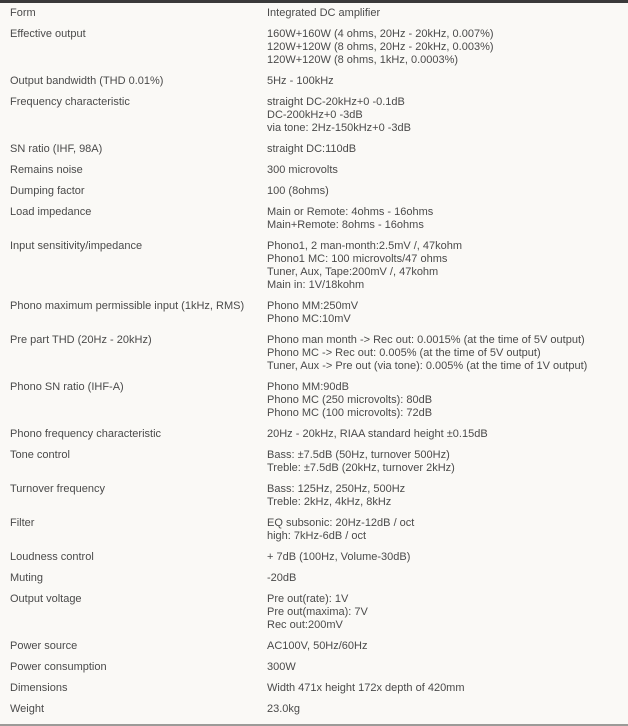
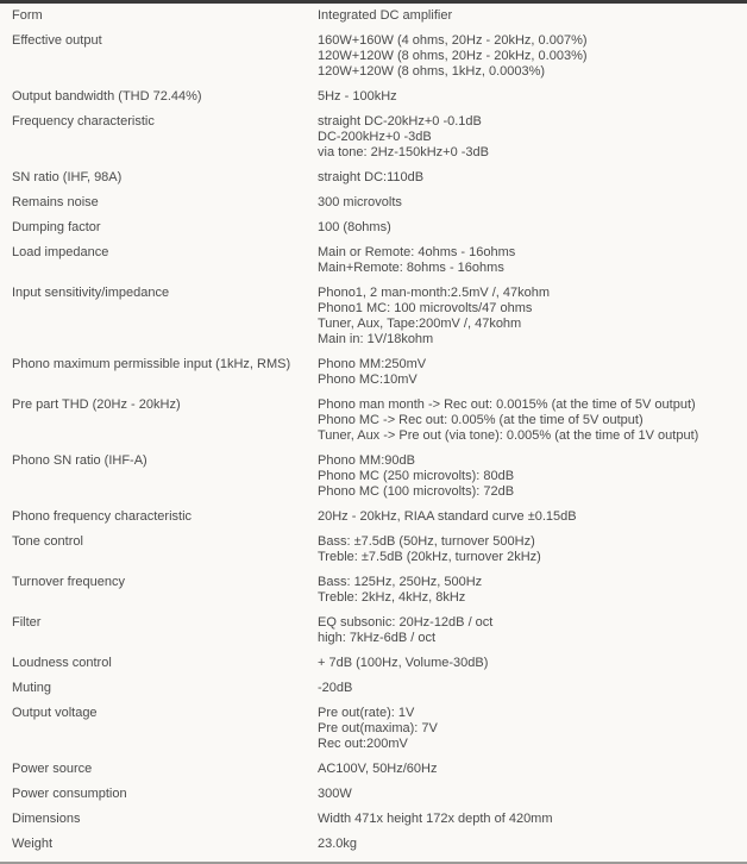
  Form
  Integrated DC amplifier
  Effective output
  160W+160W (4 ohms, 20Hz - 20kHz, 0.007%)
  120W+120W (8 ohms, 20Hz - 20kHz, 0.003%)
  120W+120W (8 ohms, 1kHz, 0.0003%)
- Output bandwidth (THD 0.01%)
+ Output bandwidth (THD 72.44%)
  5Hz - 100kHz
  Frequency characteristic
  straight DC-20kHz+0 -0.1dB
  DC-200kHz+0 -3dB
  via tone: 2Hz-150kHz+0 -3dB
  SN ratio (IHF, 98A)
  straight DC:110dB
  Remains noise
  300 microvolts
  Dumping factor
  100 (8ohms)
  Load impedance
  Main or Remote: 4ohms - 16ohms
  Main+Remote: 8ohms - 16ohms
  Input sensitivity/impedance
  Phono1, 2 man-month:2.5mV /, 47kohm
  Phono1 MC: 100 microvolts/47 ohms
  Tuner, Aux, Tape:200mV /, 47kohm
  Main in: 1V/18kohm
  Phono maximum permissible input (1kHz, RMS)
  Phono MM:250mV
  Phono MC:10mV
  Pre part THD (20Hz - 20kHz)
  Phono man month -> Rec out: 0.0015% (at the time of 5V output)
  Phono MC -> Rec out: 0.005% (at the time of 5V output)
  Tuner, Aux -> Pre out (via tone): 0.005% (at the time of 1V output)
  Phono SN ratio (IHF-A)
  Phono MM:90dB
  Phono MC (250 microvolts): 80dB
  Phono MC (100 microvolts): 72dB
  Phono frequency characteristic
- 20Hz - 20kHz, RIAA standard height ±0.15dB
+ 20Hz - 20kHz, RIAA standard curve ±0.15dB
  Tone control
  Bass: ±7.5dB (50Hz, turnover 500Hz)
  Treble: ±7.5dB (20kHz, turnover 2kHz)
  Turnover frequency
  Bass: 125Hz, 250Hz, 500Hz
  Treble: 2kHz, 4kHz, 8kHz
  Filter
  EQ subsonic: 20Hz-12dB / oct
  high: 7kHz-6dB / oct
  Loudness control
  + 7dB (100Hz, Volume-30dB)
  Muting
  -20dB
  Output voltage
  Pre out(rate): 1V
  Pre out(maxima): 7V
  Rec out:200mV
  Power source
  AC100V, 50Hz/60Hz
  Power consumption
  300W
  Dimensions
  Width 471x height 172x depth of 420mm
  Weight
  23.0kg
